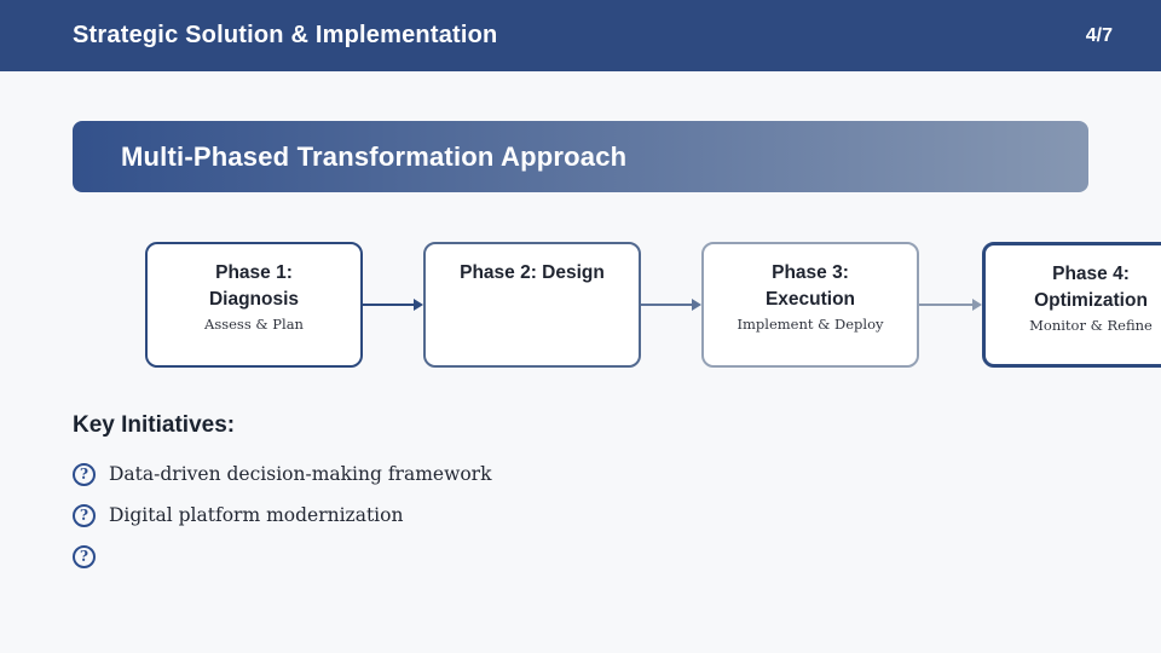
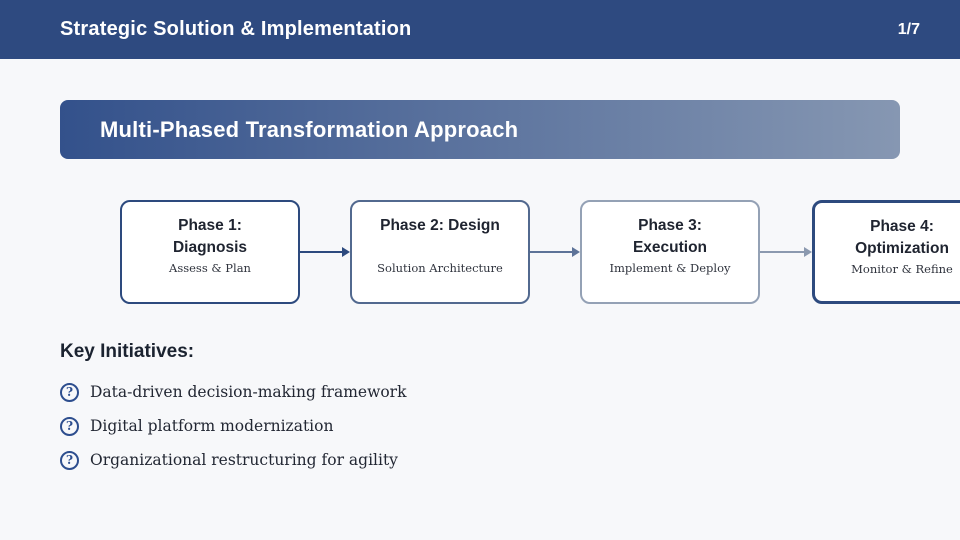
  Strategic Solution & Implementation
- 4/7
+ 1/7
  Multi-Phased Transformation Approach
  Phase 1:
  Diagnosis
  Assess & Plan
  Phase 2: Design
+ Solution Architecture
  Phase 3:
  Execution
  Implement & Deploy
  Phase 4:
  Optimization
  Monitor & Refine
  Key Initiatives:
  ?
  Data-driven decision-making framework
  ?
  Digital platform modernization
  ?
+ Organizational restructuring for agility
